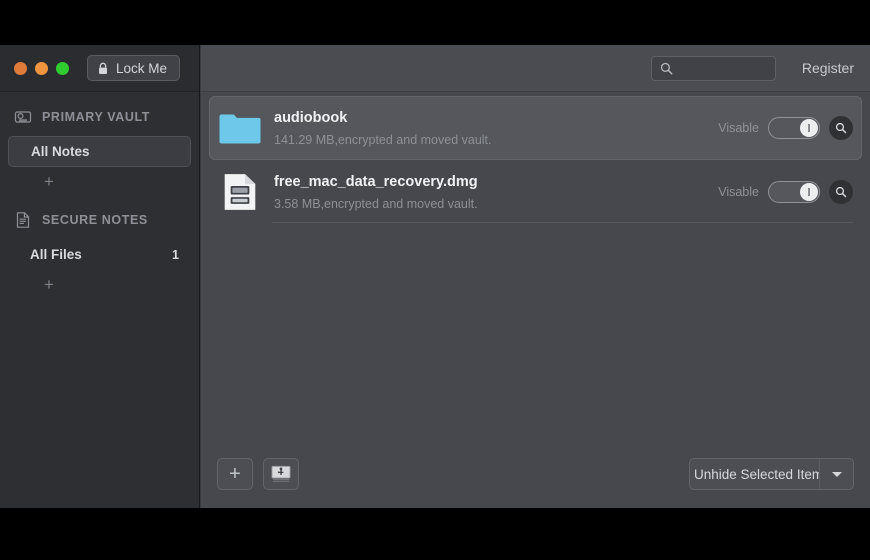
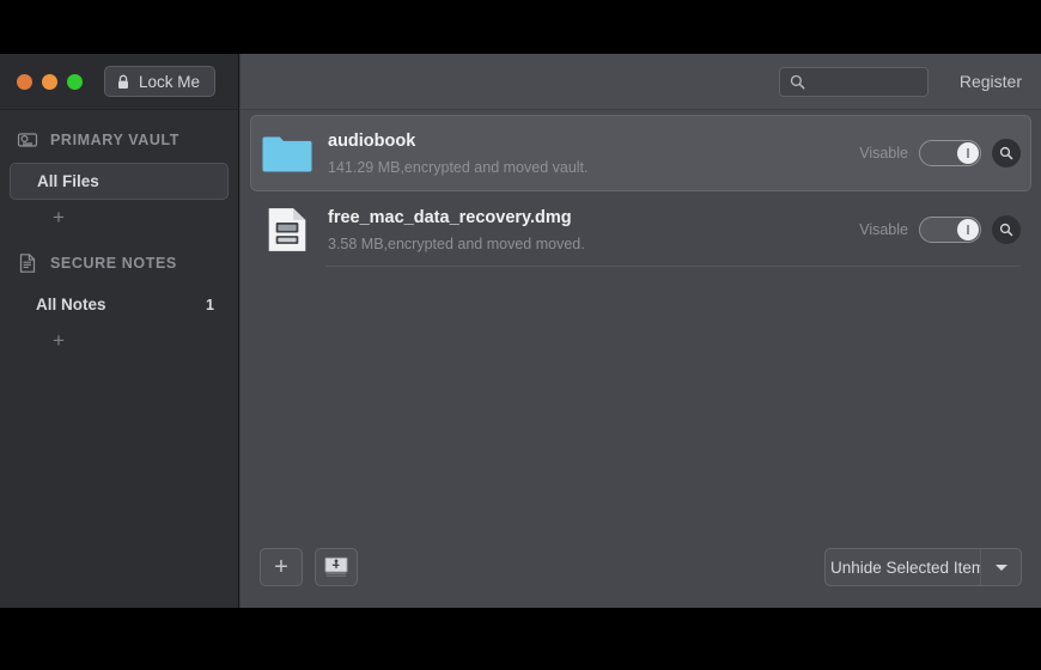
  Lock Me
  PRIMARY VAULT
- All Notes
+ All Files
  +
  SECURE NOTES
- All Files
+ All Notes
  1
  +
  Register
  audiobook
  141.29 MB,encrypted and moved vault.
  Visable
  free_mac_data_recovery.dmg
- 3.58 MB,encrypted and moved vault.
+ 3.58 MB,encrypted and moved moved.
  Visable
  +
  Unhide Selected Item
